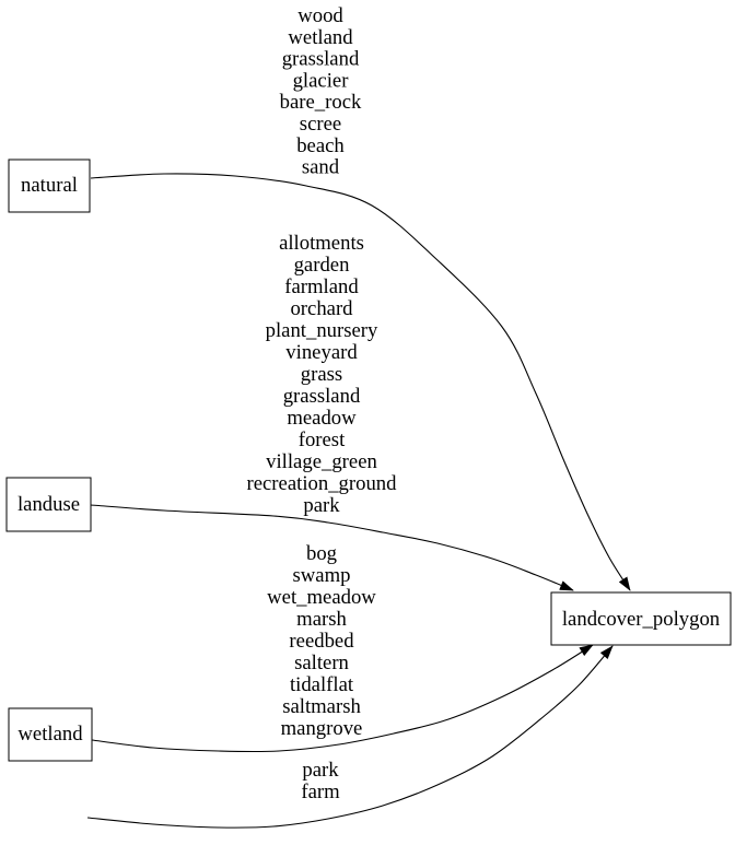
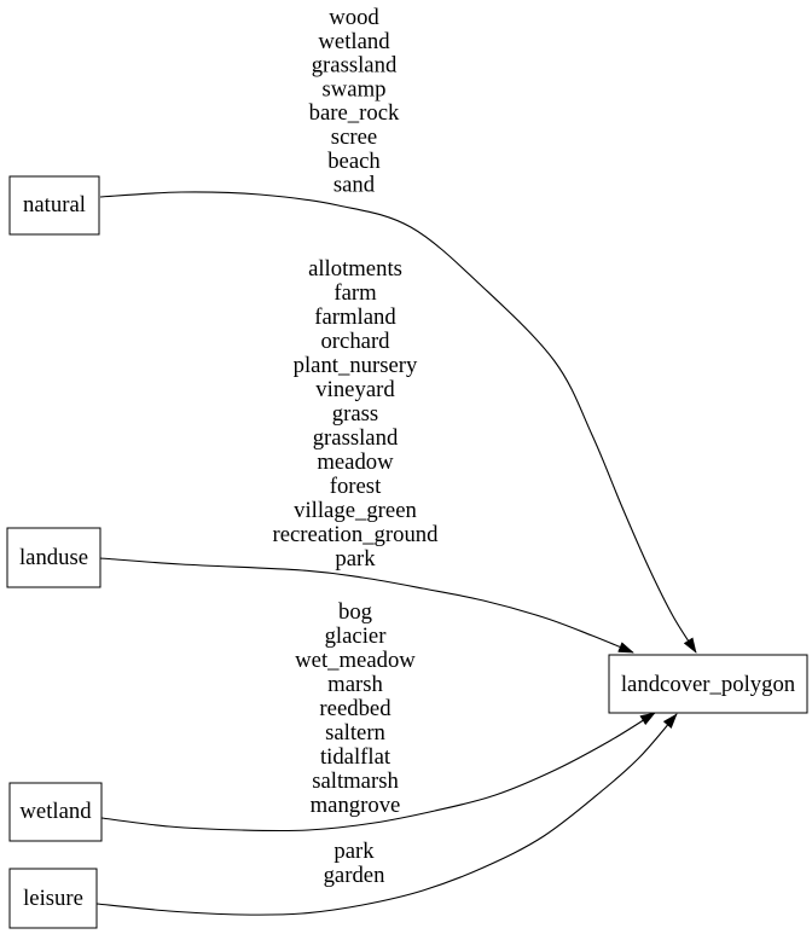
- wood wetland grassland glacier bare_rock scree beach sand
+ wood wetland grassland swamp bare_rock scree beach sand
- allotments garden farmland orchard plant_nursery vineyard grass grassland meadow forest village_green recreation_ground park
+ allotments farm farmland orchard plant_nursery vineyard grass grassland meadow forest village_green recreation_ground park
- bog swamp wet_meadow marsh reedbed saltern tidalflat saltmarsh mangrove
+ bog glacier wet_meadow marsh reedbed saltern tidalflat saltmarsh mangrove
- park farm
+ park garden
  natural
  landuse
  wetland
+ leisure
  landcover_polygon
